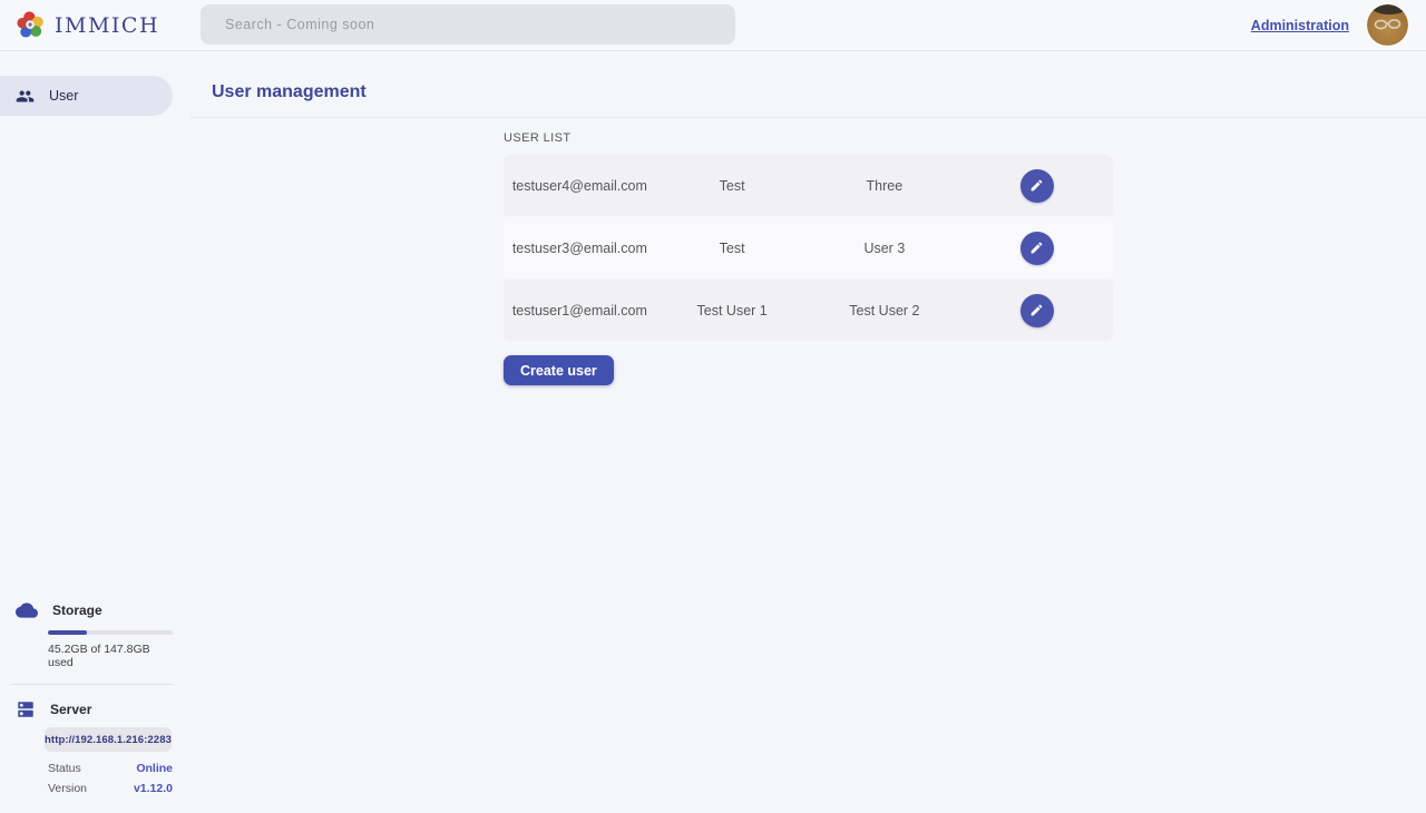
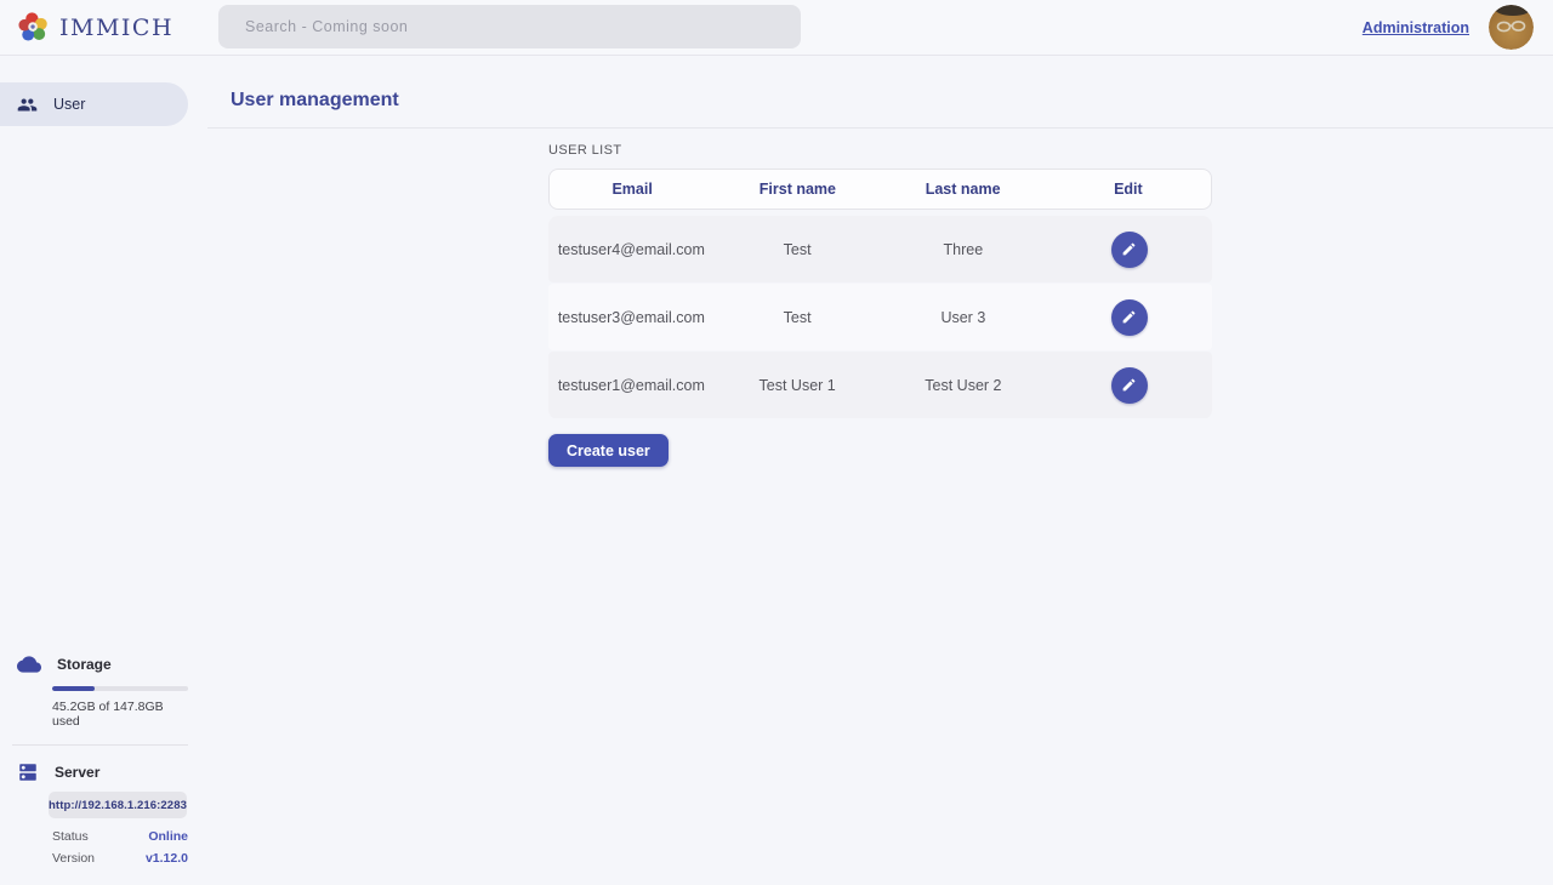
  IMMICH
  Search - Coming soon
  Administration
  User
  Storage
  45.2GB of 147.8GB used
  Server
  http://192.168.1.216:2283
  Status
  Online
  Version
  v1.12.0
  User management
  USER LIST
+ Email
+ First name
+ Last name
+ Edit
  testuser4@email.com
  Test
  Three
  testuser3@email.com
  Test
  User 3
  testuser1@email.com
  Test User 1
  Test User 2
  Create user
